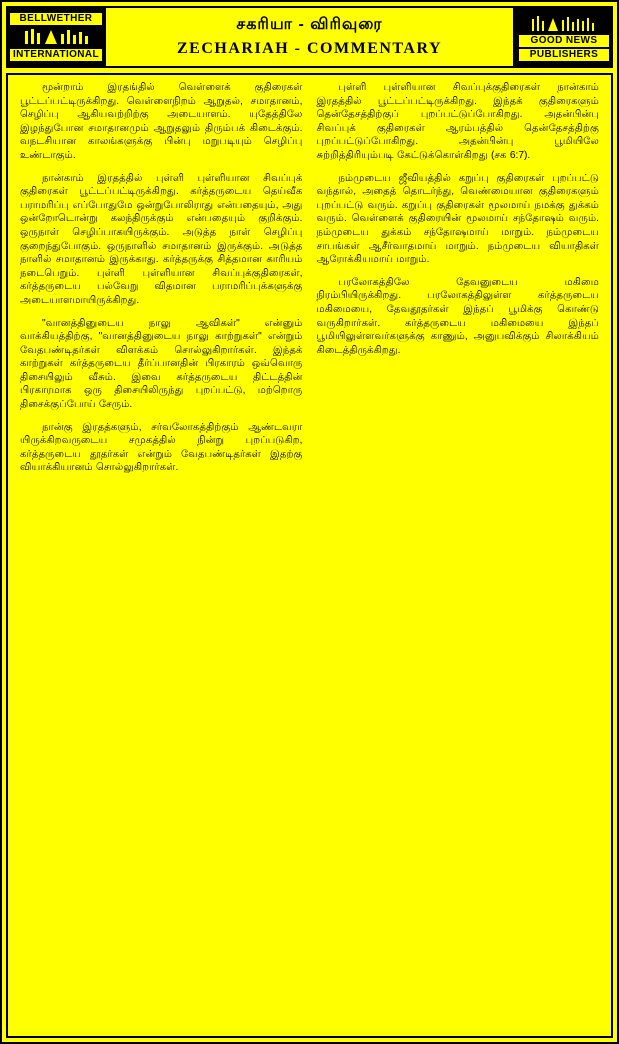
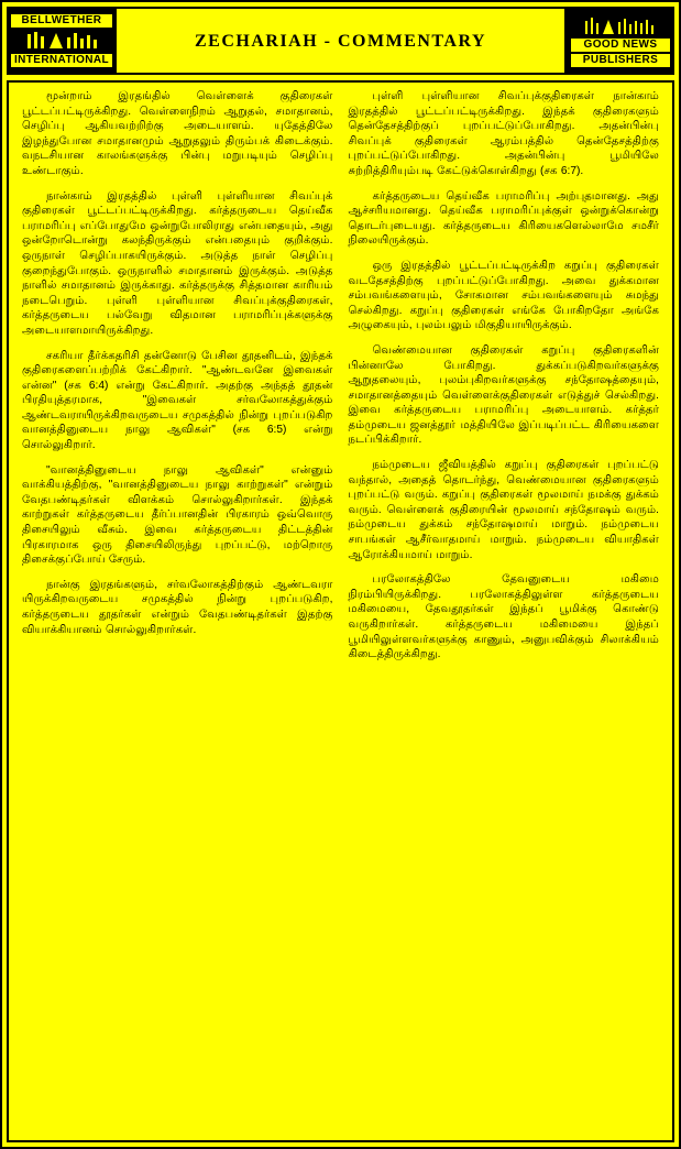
  BELLWETHER
  INTERNATIONAL
- சகரியா - விரிவுரை
  ZECHARIAH - COMMENTARY
  GOOD NEWS
  PUBLISHERS
  மூன்றாம் இரதங்தில் வெள்ளைக் குதிரைகள் பூட்டப்பட்டிருக்கிறது. வெள்ளைநிறம் ஆறுதல், சமாதானம், செழிப்பு ஆகியவற்றிற்கு அடையாளம். யுதேத்திலே இழந்துபோன சமாதானமும் ஆறுதலும் திரும்பக் கிடைக்கும். வநடசியான காலங்களுக்கு பின்பு மறுபடியும் செழிப்பு உண்டாகும்.
  நான்காம் இரதத்தில் புள்ளி புள்ளியான சிவப்புக் குதிரைகள் பூட்டப்பட்டிருக்கிறது. கர்த்தருடைய தெய்வீக பராமரிப்பு எப்போதுமே ஒன்றுபோலிராது என்பதையும், அது ஒன்றோடொன்று கலந்திருக்கும் என்பதையும் குறிக்கும். ஒருநாள் செழிப்பாகயிருக்கும். அடுத்த நாள் செழிப்பு குறைந்துபோகும். ஒருநாளில் சமாதானம் இருக்கும். அடுத்த நாளில் சமாதானம் இருக்காது. கர்த்தருக்கு சித்தமான காரியம் நடைபெறும். புள்ளி புள்ளியான சிவப்புக்குதிரைகள், கர்த்தருடைய பல்வேறு விதமான பராமரிப்புக்களுக்கு அடையாளமாயிருக்கிறது.
+ சகரியா தீர்க்கதரிசி தன்னோடு பேசின தூதனிடம், இந்தக் குதிரைகளைப்பற்றிக் கேட்கிறார். "ஆண்டவனே இவைகள் என்ன" (சக 6:4) என்று கேட்கிறார். அதற்கு அந்தத் தூதன் பிரதியுத்தரமாக, "இவைகள் சர்வலோகத்துக்கும் ஆண்டவராயிருக்கிறவருடைய சமுகத்தில் நின்று புறப்படுகிற வானத்தினுடைய நாலு ஆவிகள்" (சக 6:5) என்று சொல்லுகிறார்.
  "வானத்தினுடைய நாலு ஆவிகள்" என்னும் வாக்கியத்திற்கு, "வானத்தினுடைய நாலு காற்றுகள்" என்றும் வேதபண்டிதர்கள் விளக்கம் சொல்லுகிறார்கள். இந்தக் காற்றுகள் கர்த்தருடைய தீர்ப்பானதின் பிரகாரம் ஒவ்வொரு திசையிலும் வீசும். இவை கர்த்தருடைய திட்டத்தின் பிரகாரமாக ஒரு திசையிலிருந்து புறப்பட்டு, மற்றொரு திசைக்குப்போய் சேரும்.
- நான்கு இரதத்களும், சர்வலோகத்திற்கும் ஆண்டவரா யிருக்கிறவருடைய சமுகத்தில் நின்று புறப்படுகிற, கர்த்தருடைய தூதர்கள் என்றும் வேதபண்டிதர்கள் இதற்கு வியாக்கியானம் சொல்லுகிறார்கள்.
+ நான்கு இரதங்களும், சர்வலோகத்திற்கும் ஆண்டவரா யிருக்கிறவருடைய சமுகத்தில் நின்று புறப்படுகிற, கர்த்தருடைய தூதர்கள் என்றும் வேதபண்டிதர்கள் இதற்கு வியாக்கியானம் சொல்லுகிறார்கள்.
  புள்ளி புள்ளியான சிவப்புக்குதிரைகள் நான்காம் இரதத்தில் பூட்டப்பட்டிருக்கிறது. இந்தக் குதிரைகளும் தென்தேசத்திற்குப் புறப்பட்டுப்போகிறது. அதன்பின்பு சிவப்புக் குதிரைகள் ஆரம்பத்தில் தென்தேசத்திற்கு புறப்பட்டுப்போகிறது. அதன்பின்பு பூமியிலே சுற்றித்திரியும்படி கேட்டுக்கொள்கிறது (சக 6:7).
+ கர்த்தருடைய தெய்வீக பராமரிப்பு அற்புதமானது. அது ஆச்சரியமானது. தெய்வீக பராமரிப்புக்குள் ஒன்றுக்கொன்று தொடர்புடையது. கர்த்தருடைய கிரியைகளெல்லாமே சமசீர் நிலையிருக்கும்.
+ ஒரு இரதத்தில் பூட்டப்பட்டிருக்கிற கறுப்பு குதிரைகள் வடதேசத்திற்கு புறப்பட்டுப்போகிறது. அவை துக்கமான சம்பவங்களையும், சோகமான சம்பவங்களையும் சுமந்து செல்கிறது. கறுப்பு குதிரைகள் எங்கே போகிறதோ அங்கே அழுகையும், புலம்பலும் மிகுதியாயிருக்கும்.
+ வெண்மையான குதிரைகள் கறுப்பு குதிரைகளின் பின்னாலே போகிறது. துக்கப்படுகிறவர்களுக்கு ஆறுதலையும், புலம்புகிறவர்களுக்கு சந்தோஷத்தையும், சமாதானத்தையும் வெள்ளைக்குதிரைகள் எடுத்துச் செல்கிறது. இவை கர்த்தருடைய பராமரிப்பு அடையாளம். கர்த்தர் தம்முடைய ஜனத்தூா் மத்தியிலே இப்படிப்பட்ட கிரியைகளை நடப்பிக்கிறார்.
  நம்முடைய ஜீவியத்தில் கறுப்பு குதிரைகள் புறப்பட்டு வந்தால், அதைத் தொடர்ந்து, வெண்மையான குதிரைகளும் புறப்பட்டு வரும். கறுப்பு குதிரைகள் மூலமாய் நமக்கு துக்கம் வரும். வெள்ளைக் குதிரையின் மூலமாய் சந்தோஷம் வரும். நம்முடைய துக்கம் சந்தோஷமாய் மாறும். நம்முடைய சாபங்கள் ஆசீர்வாதமாய் மாறும். நம்முடைய வியாதிகள் ஆரோக்கியமாய் மாறும்.
  பரலோகத்திலே தேவனுடைய மகிமை நிரம்பியிருக்கிறது. பரலோகத்திலுள்ள கர்த்தருடைய மகிமையை, தேவதூதர்கள் இந்தப் பூமிக்கு கொண்டு வருகிறார்கள். கர்த்தருடைய மகிமையை இந்தப் பூமியிலுள்ளவர்களுக்கு காணும், அனுபவிக்கும் சிலாக்கியம் கிடைத்திருக்கிறது.
